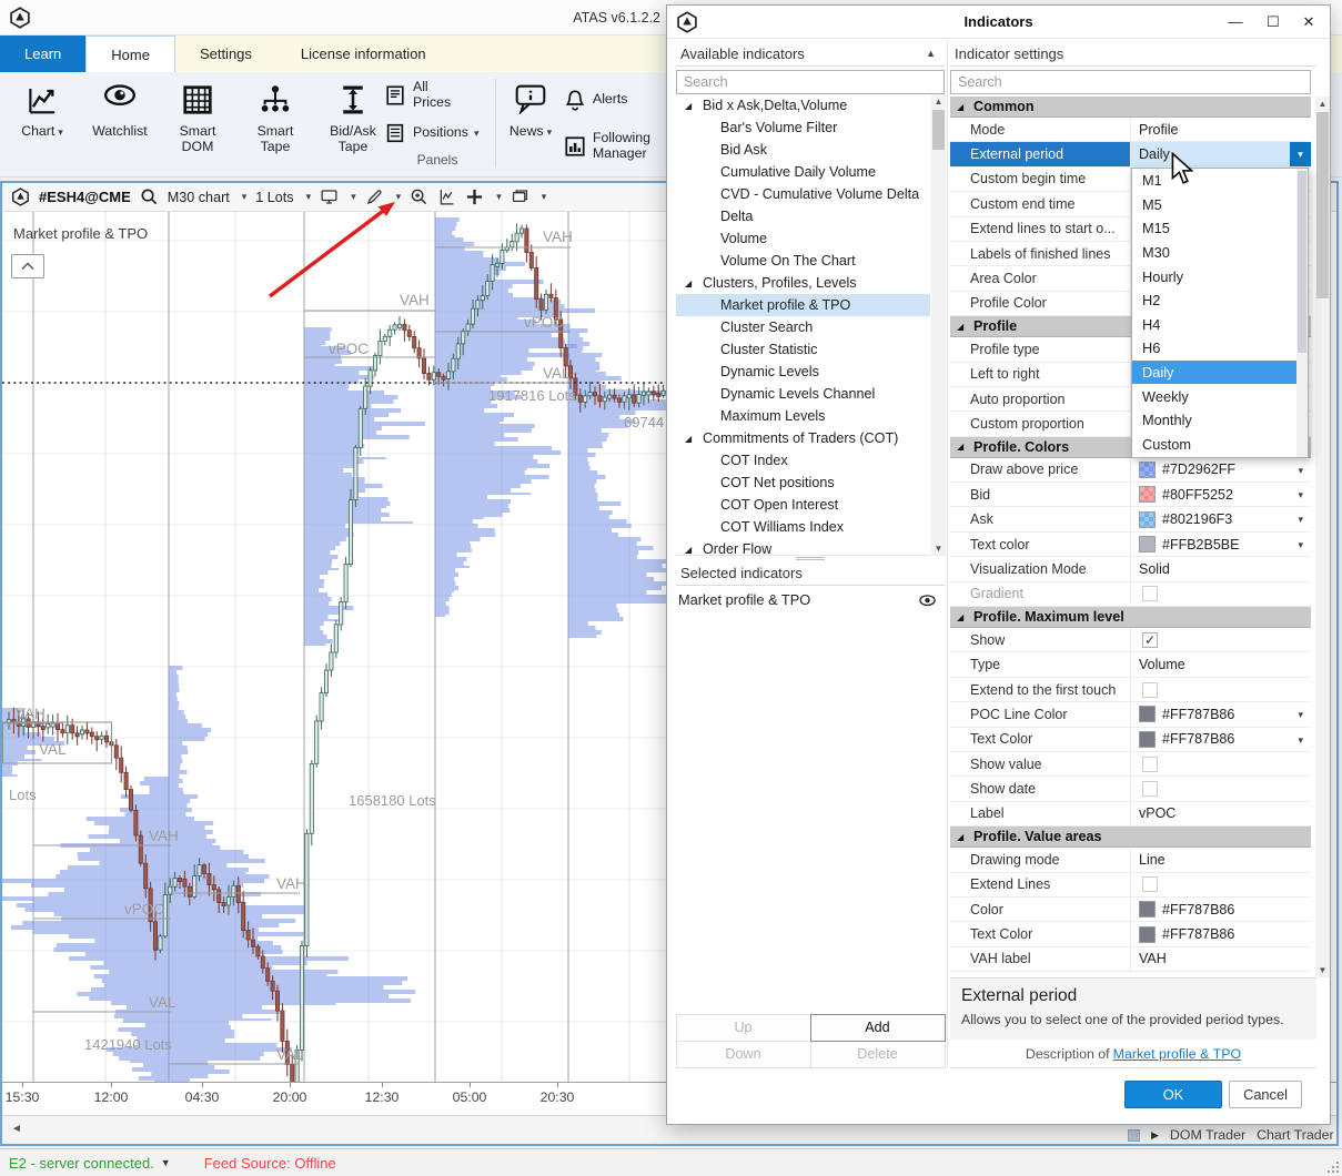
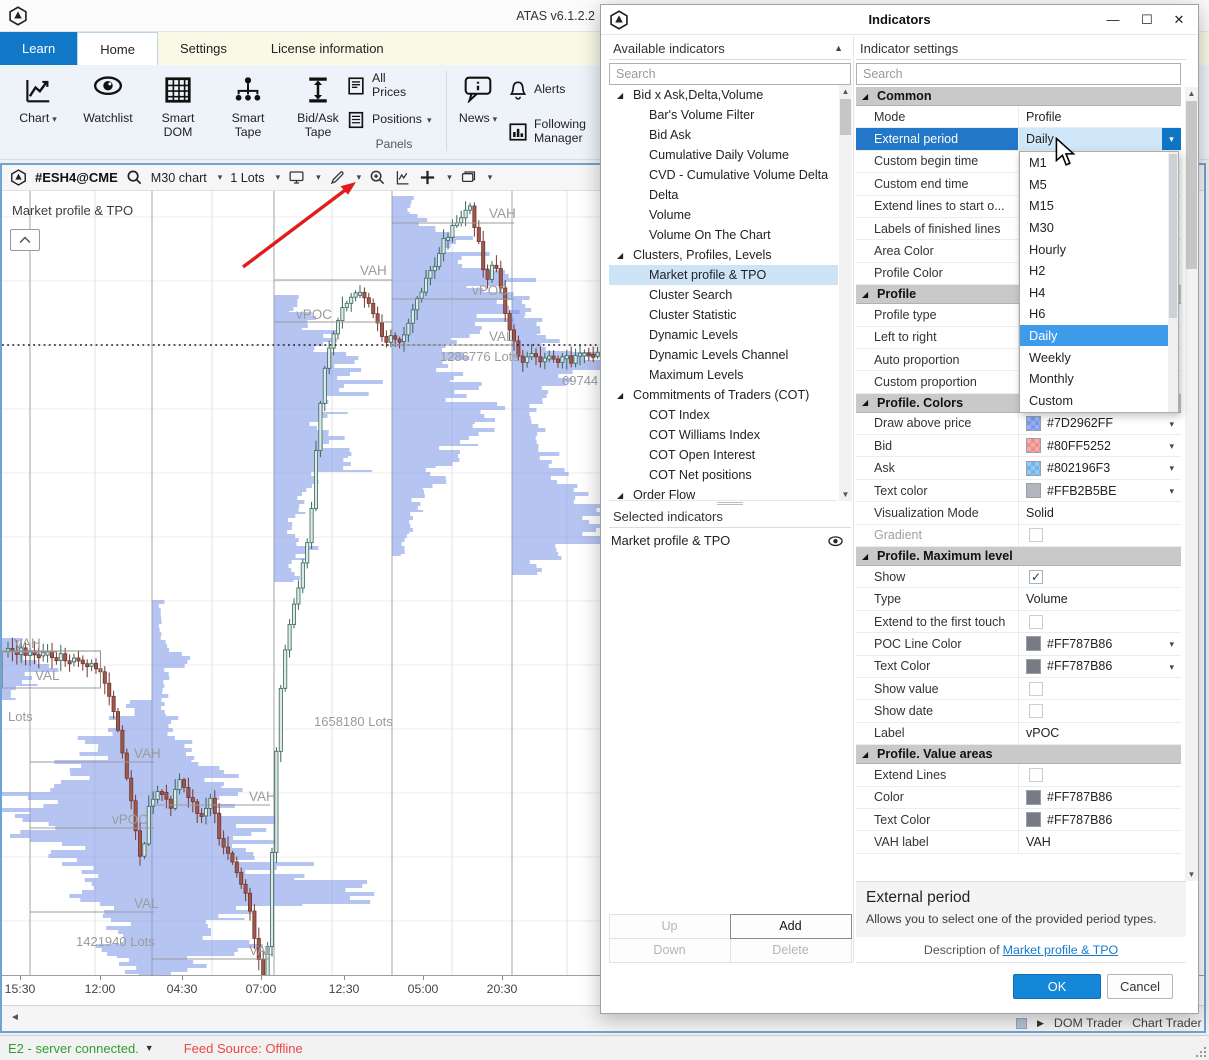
  ATAS v6.1.2.2
  Learn
  Home
  Settings
  License information
  Chart ▾
  Watchlist
  Smart DOM
  Smart Tape
  Bid/Ask Tape
  All Prices
  Positions
  ▾
  Panels
  News ▾
  Alerts
  Following Manager
  #ESH4@CME
  M30 chart
  ▾
  1 Lots
  ▾
  ▾
  ▾
  ▾
  ▾
  VAH
  VAH
  vPOC
  vPOC
  VAL
  VAH
  VAL
  VAH
  VAH
  vPOC
  VAL
  VAL
- 1917816 Lots
+ 1286776 Lots
  69744
  1658180 Lots
  Lots
  1421940 Lots
  Market profile & TPO
  15:30
  12:00
  04:30
- 20:00
+ 07:00
  12:30
  05:00
  20:30
  ◄
  ▶
  DOM Trader
  Chart Trader
  E2 - server connected.
  ▼
  Feed Source: Offline
  Indicators
  —
  ☐
  ✕
  Available indicators
  ▲
  Search
  ◢
  Bid x Ask,Delta,Volume
  Bar's Volume Filter
  Bid Ask
  Cumulative Daily Volume
  CVD - Cumulative Volume Delta
  Delta
  Volume
  Volume On The Chart
  ◢
  Clusters, Profiles, Levels
  Market profile & TPO
  Cluster Search
  Cluster Statistic
  Dynamic Levels
  Dynamic Levels Channel
  Maximum Levels
  ◢
  Commitments of Traders (COT)
  COT Index
- COT Net positions
+ COT Williams Index
  COT Open Interest
- COT Williams Index
+ COT Net positions
  ◢
  Order Flow
  ▲
  ▼
  Selected indicators
  Market profile & TPO
  Up
  Add
  Down
  Delete
  Indicator settings
  Search
  ◢
  Common
  Mode
  Profile
  External period
  Daily
  ▾
  Custom begin time
  Custom end time
  Extend lines to start o...
  Labels of finished lines
  Area Color
  Profile Color
  ◢
  Profile
  Profile type
  Left to right
  Auto proportion
  Custom proportion
  ◢
  Profile. Colors
  Draw above price
  #7D2962FF
  ▾
  Bid
  #80FF5252
  ▾
  Ask
  #802196F3
  ▾
  Text color
  #FFB2B5BE
  ▾
  Visualization Mode
  Solid
  Gradient
  ◢
  Profile. Maximum level
  Show
  ✓
  Type
  Volume
  Extend to the first touch
  POC Line Color
  #FF787B86
  ▾
  Text Color
  #FF787B86
  ▾
  Show value
  Show date
  Label
  vPOC
  ◢
  Profile. Value areas
- Drawing mode
- Line
  Extend Lines
  Color
  #FF787B86
  Text Color
  #FF787B86
  VAH label
  VAH
  ▲
  ▼
  M1
  M5
  M15
  M30
  Hourly
  H2
  H4
  H6
  Daily
  Weekly
  Monthly
  Custom
  External period
  Allows you to select one of the provided period types.
  Description of
  Market profile & TPO
  OK
  Cancel
